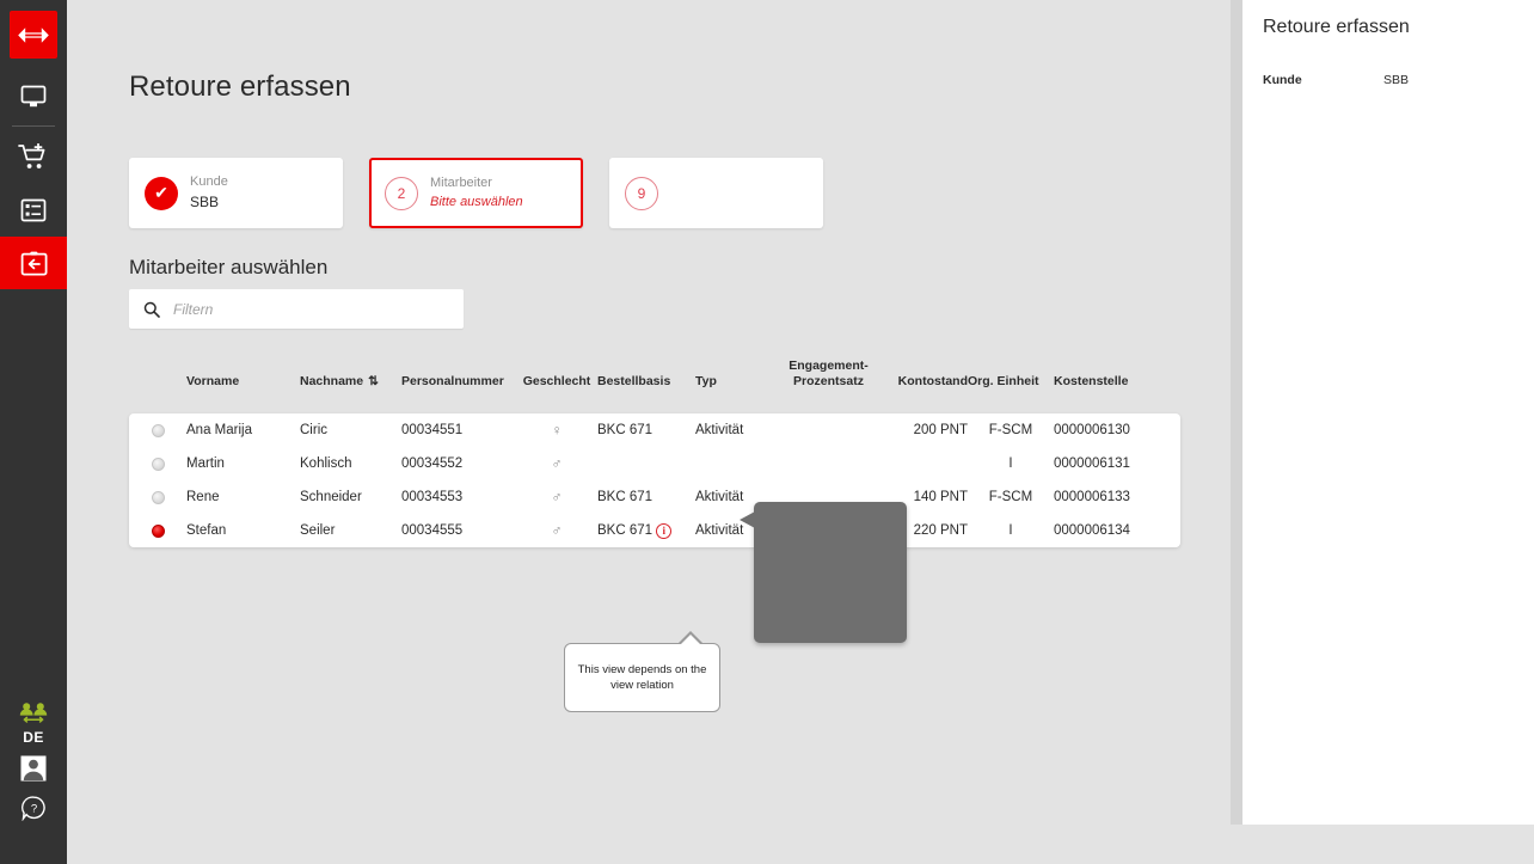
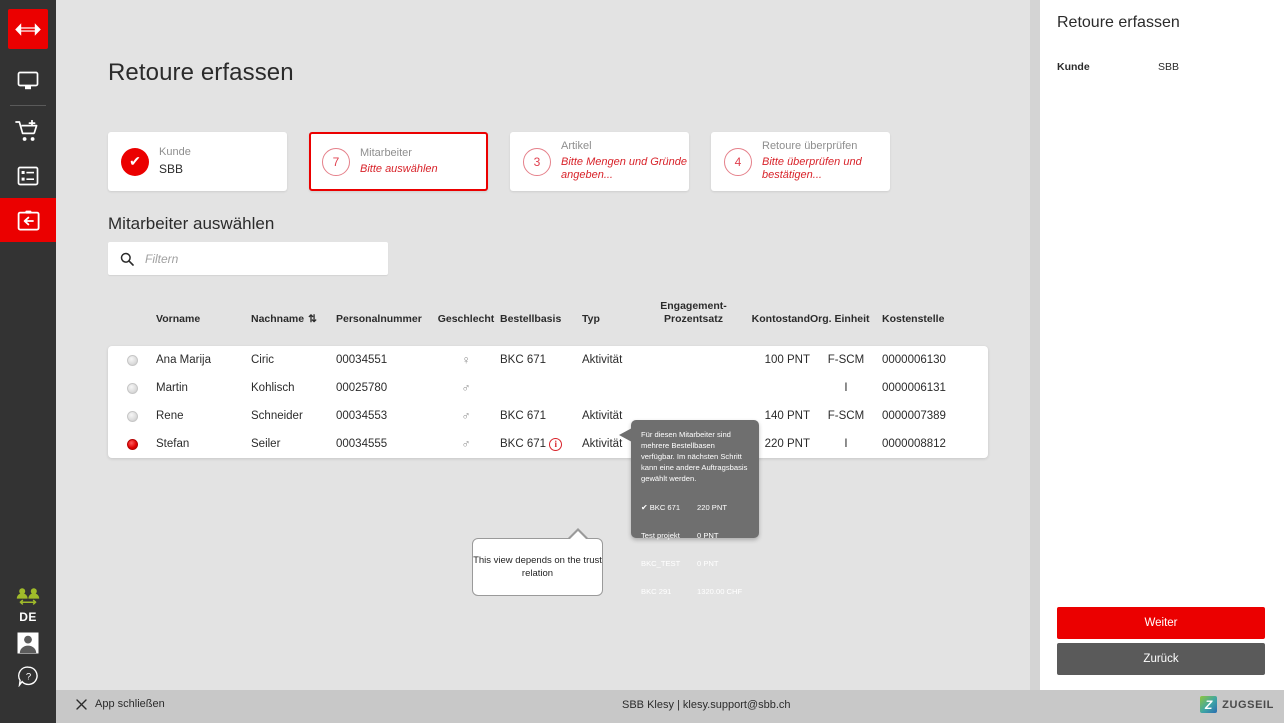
  DE
  ?
  Retoure erfassen
  ✔
  Kunde
  SBB
- 2
+ 7
  Mitarbeiter
  Bitte auswählen
- 9
+ 3
+ Artikel
+ Bitte Mengen und Gründe angeben...
+ 4
+ Retoure überprüfen
+ Bitte überprüfen und bestätigen...
  Mitarbeiter auswählen
  Filtern
  	Vorname	Nachname ⇅	Personalnummer	Geschlecht	Bestellbasis	Typ	Engagement-Prozentsatz	Kontostand	Org. Einheit	Kostenstelle
- 	Ana Marija	Ciric	00034551	♀	BKC 671	Aktivität		200 PNT	F-SCM	0000006130
+ 	Ana Marija	Ciric	00034551	♀	BKC 671	Aktivität		100 PNT	F-SCM	0000006130
- 	Martin	Kohlisch	00034552	♂					I	0000006131
+ 	Martin	Kohlisch	00025780	♂					I	0000006131
- 	Rene	Schneider	00034553	♂	BKC 671	Aktivität		140 PNT	F-SCM	0000006133
+ 	Rene	Schneider	00034553	♂	BKC 671	Aktivität		140 PNT	F-SCM	0000007389
- 	Stefan	Seiler	00034555	♂	BKC 671 i	Aktivität		220 PNT	I	0000006134
+ 	Stefan	Seiler	00034555	♂	BKC 671 i	Aktivität		220 PNT	I	0000008812
+ Für diesen Mitarbeiter sind mehrere Bestellbasen verfügbar. Im nächsten Schritt kann eine andere Auftragsbasis gewählt werden.
+ ✔ BKC 671	220 PNT
+ Test projekt	0 PNT
+ BKC_TEST	0 PNT
+ BKC 291	1320.00 CHF
- This view depends on the view relation
+ This view depends on the trust relation
  Retoure erfassen
  Kunde
  SBB
+ Weiter
+ Zurück
+ App schließen
+ SBB Klesy | klesy.support@sbb.ch
+ Z
+ ZUGSEIL
